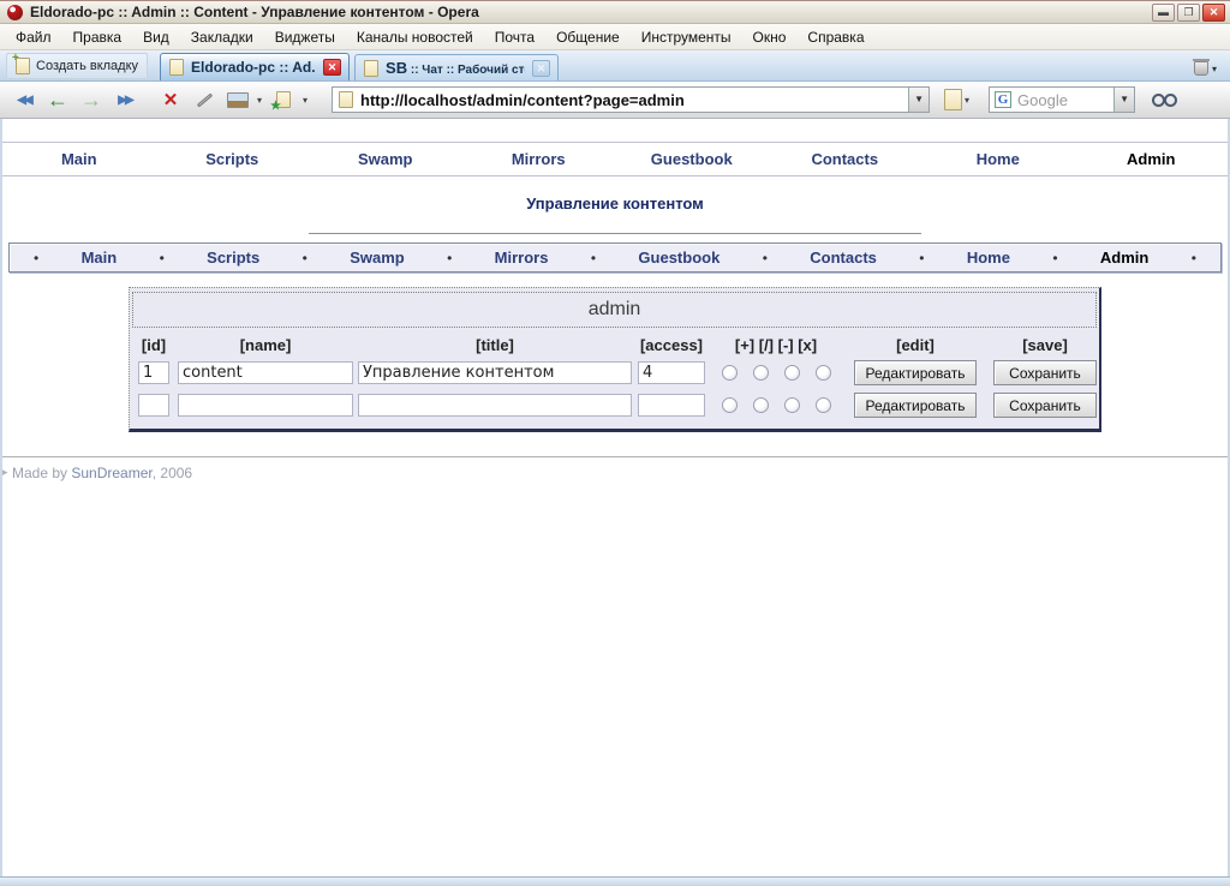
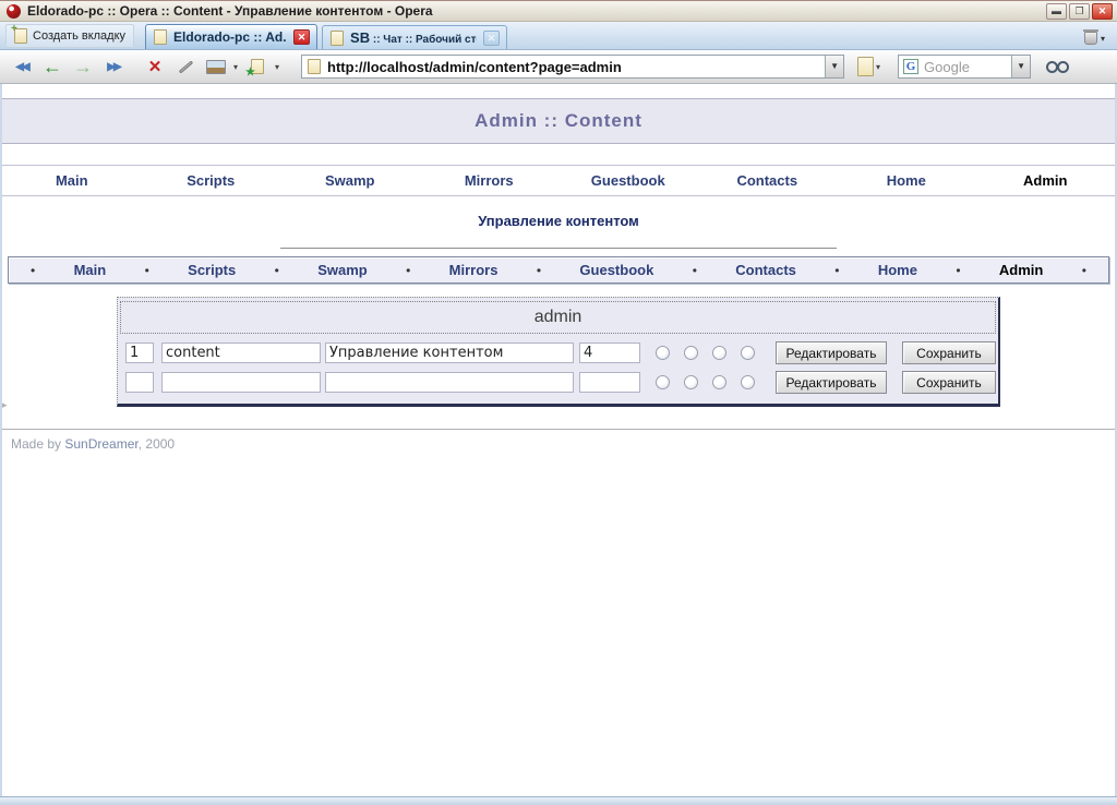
- Eldorado-pc :: Admin :: Content - Управление контентом - Opera
+ Eldorado-pc :: Opera :: Content - Управление контентом - Opera
  ▬
  ❐
  ✕
- Файл
- Правка
- Вид
- Закладки
- Виджеты
- Каналы новостей
- Почта
- Общение
- Инструменты
- Окно
- Справка
  Создать вкладку
  Eldorado-pc :: Ad.
  ✕
  SB :: Чат :: Рабочий ст
  ✕
  ▾
  ◀◀
  ←
  →
  ▶▶
  ✕
  ▾
  ★
  ▾
  http://localhost/admin/content?page=admin
  ▼
  ▾
  G
  Google
  ▼
  ▸
+ Admin :: Content
  Main
  Scripts
  Swamp
  Mirrors
  Guestbook
  Contacts
  Home
  Admin
  Управление контентом
  •
  Main
  •
  Scripts
  •
  Swamp
  •
  Mirrors
  •
  Guestbook
  •
  Contacts
  •
  Home
  •
  Admin
  •
  admin
- [id]
- [name]
- [title]
- [access]
- [+] [/] [-] [x]
- [edit]
- [save]
  1
  content
  Управление контентом
  4
  Редактировать
  Сохранить
  Редактировать
  Сохранить
- Made by SunDreamer, 2006
+ Made by SunDreamer, 2000
